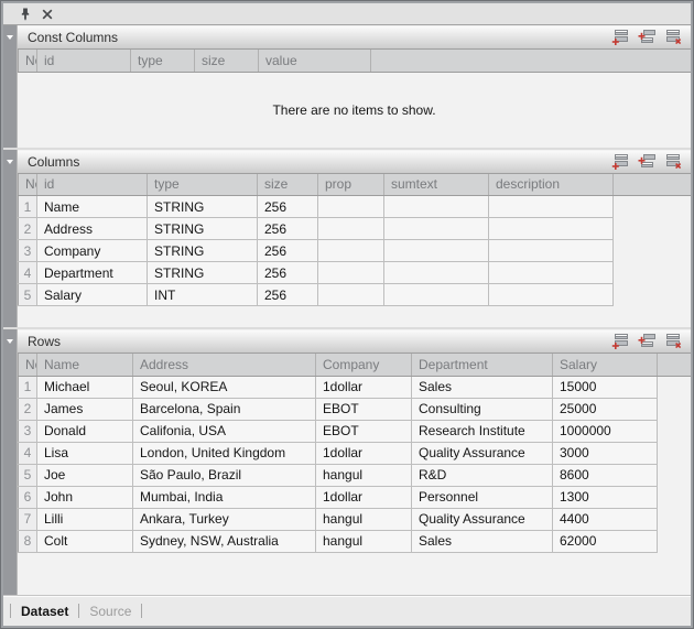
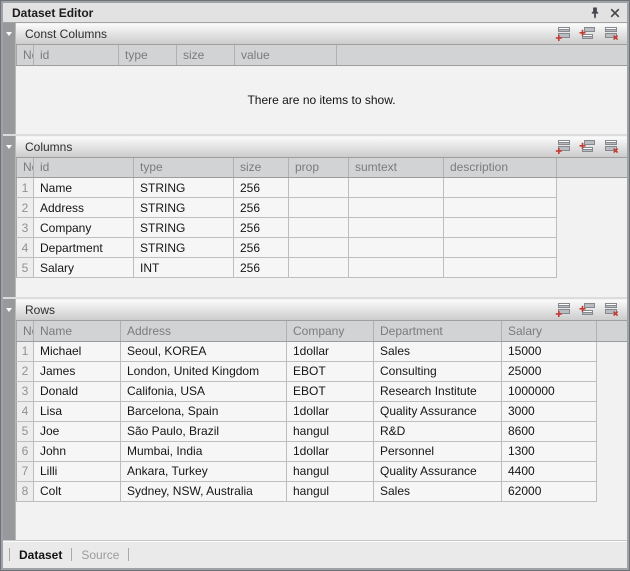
+ Dataset Editor
  Const Columns
  N	id	type	size	value
  There are no items to show.
  Columns
  N	id	type	size	prop	sumtext	description
  1	Name	STRING	256
  2	Address	STRING	256
  3	Company	STRING	256
  4	Department	STRING	256
  5	Salary	INT	256
  Rows
  N	Name	Address	Company	Department	Salary
  1	Michael	Seoul, KOREA	1dollar	Sales	15000
- 2	James	Barcelona, Spain	EBOT	Consulting	25000
+ 2	James	London, United Kingdom	EBOT	Consulting	25000
  3	Donald	Califonia, USA	EBOT	Research Institute	1000000
- 4	Lisa	London, United Kingdom	1dollar	Quality Assurance	3000
+ 4	Lisa	Barcelona, Spain	1dollar	Quality Assurance	3000
  5	Joe	São Paulo, Brazil	hangul	R&D	8600
  6	John	Mumbai, India	1dollar	Personnel	1300
  7	Lilli	Ankara, Turkey	hangul	Quality Assurance	4400
  8	Colt	Sydney, NSW, Australia	hangul	Sales	62000
  Dataset
  Source
